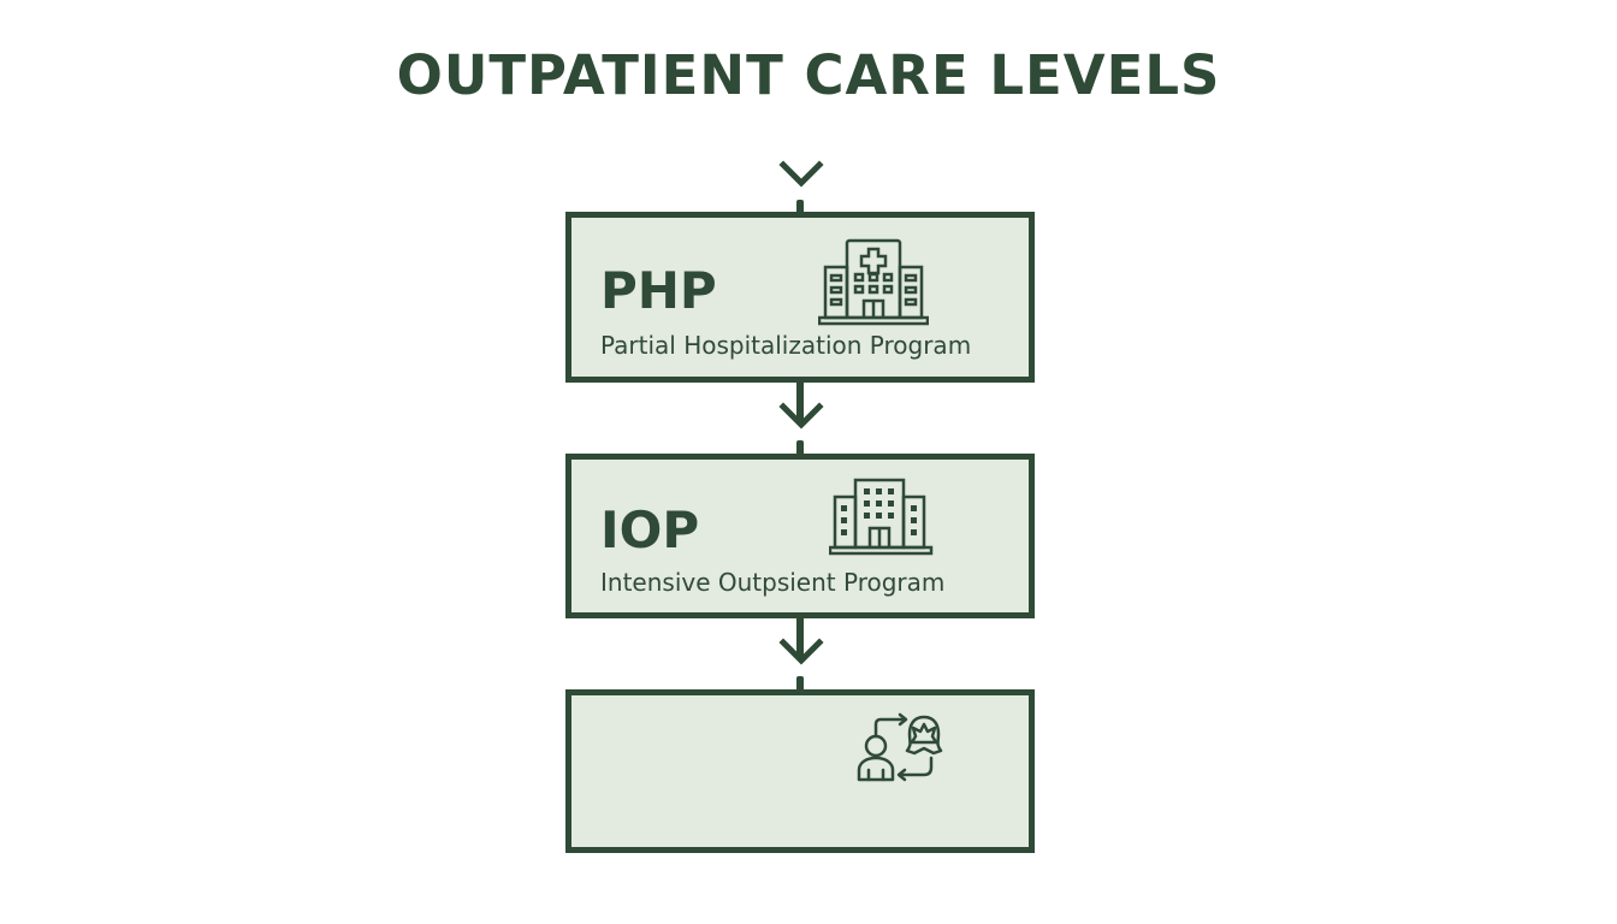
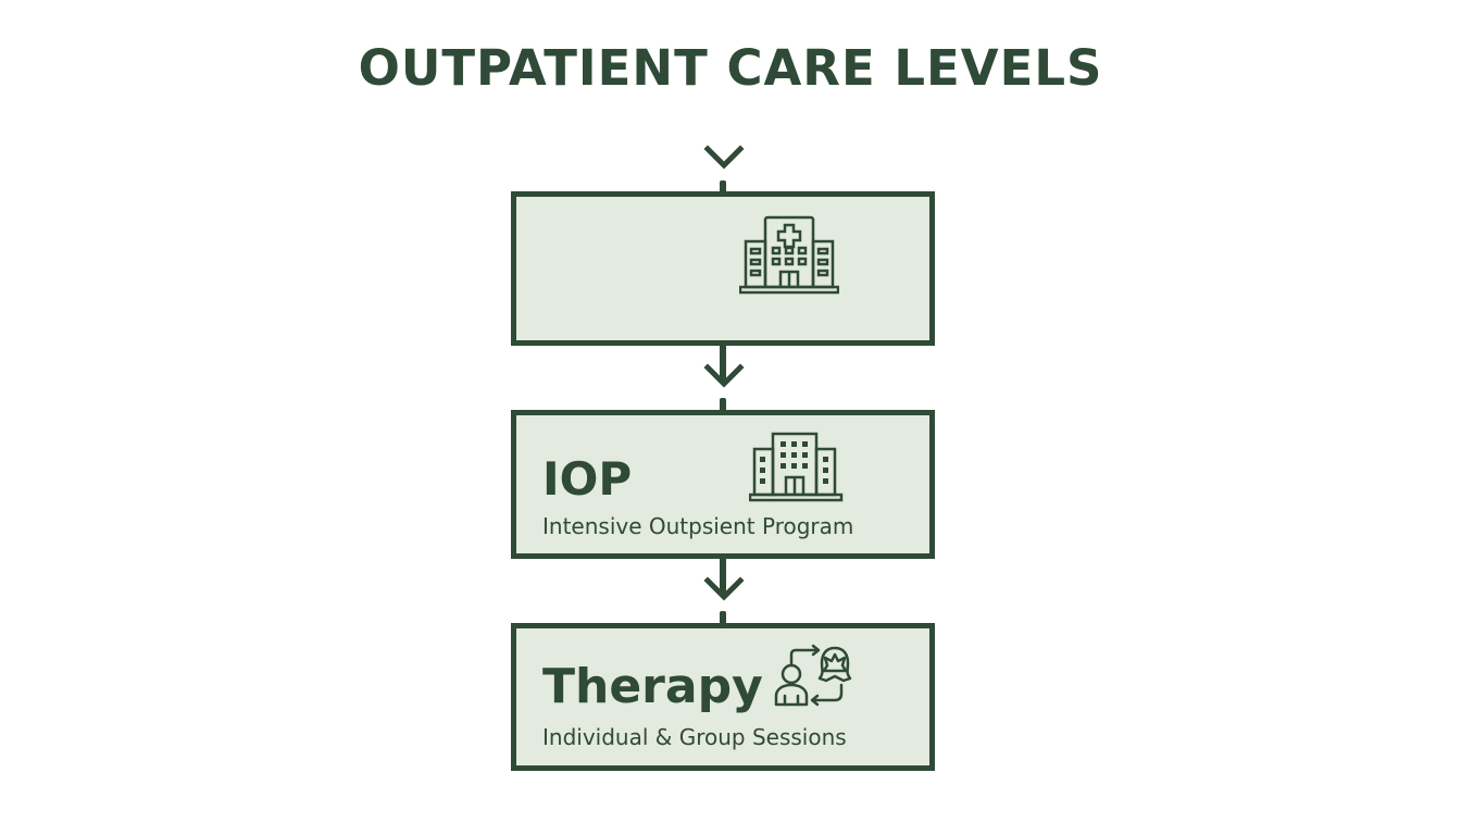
  OUTPATIENT CARE LEVELS
- PHP
- Partial Hospitalization Program
  IOP
  Intensive Outpsient Program
+ Therapy
+ Individual & Group Sessions
